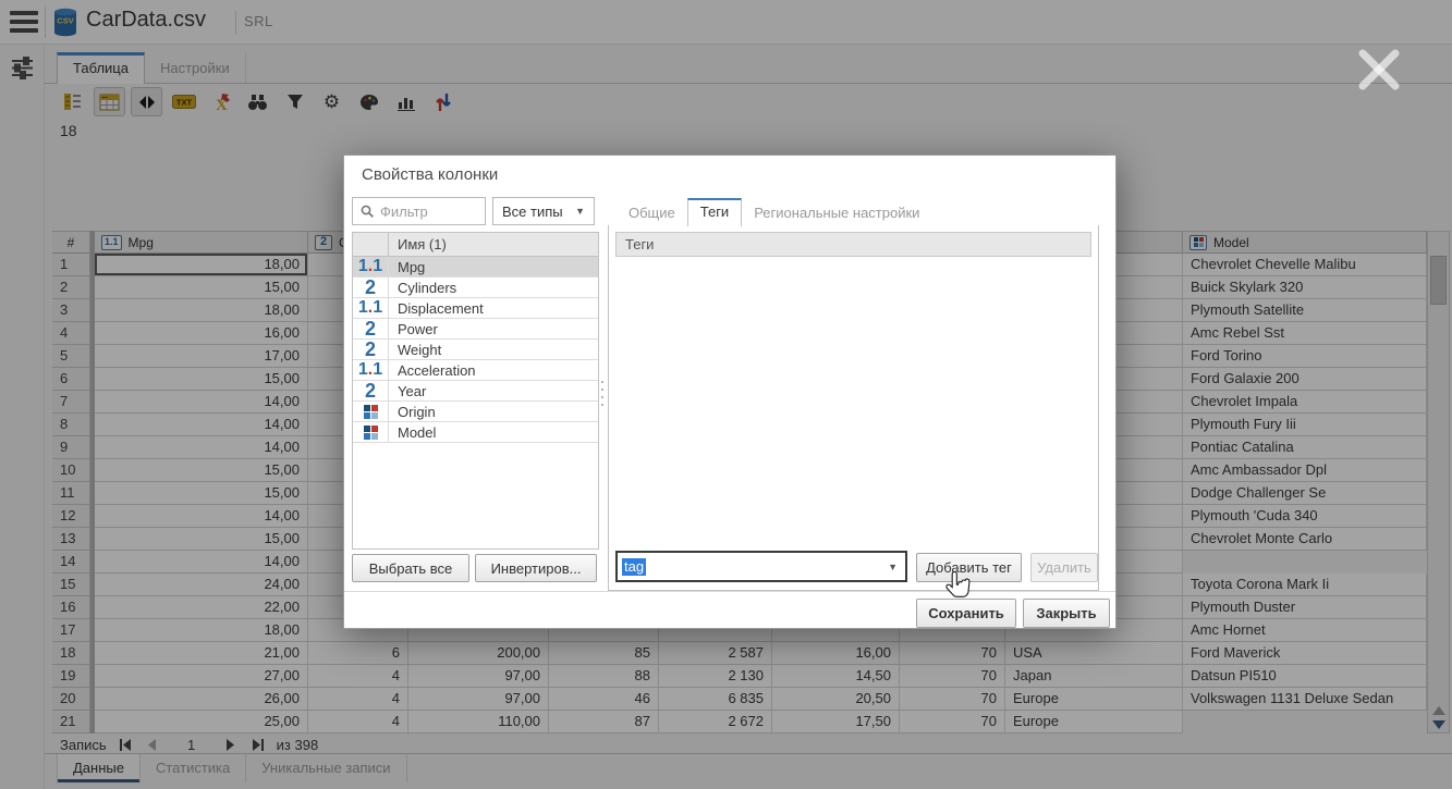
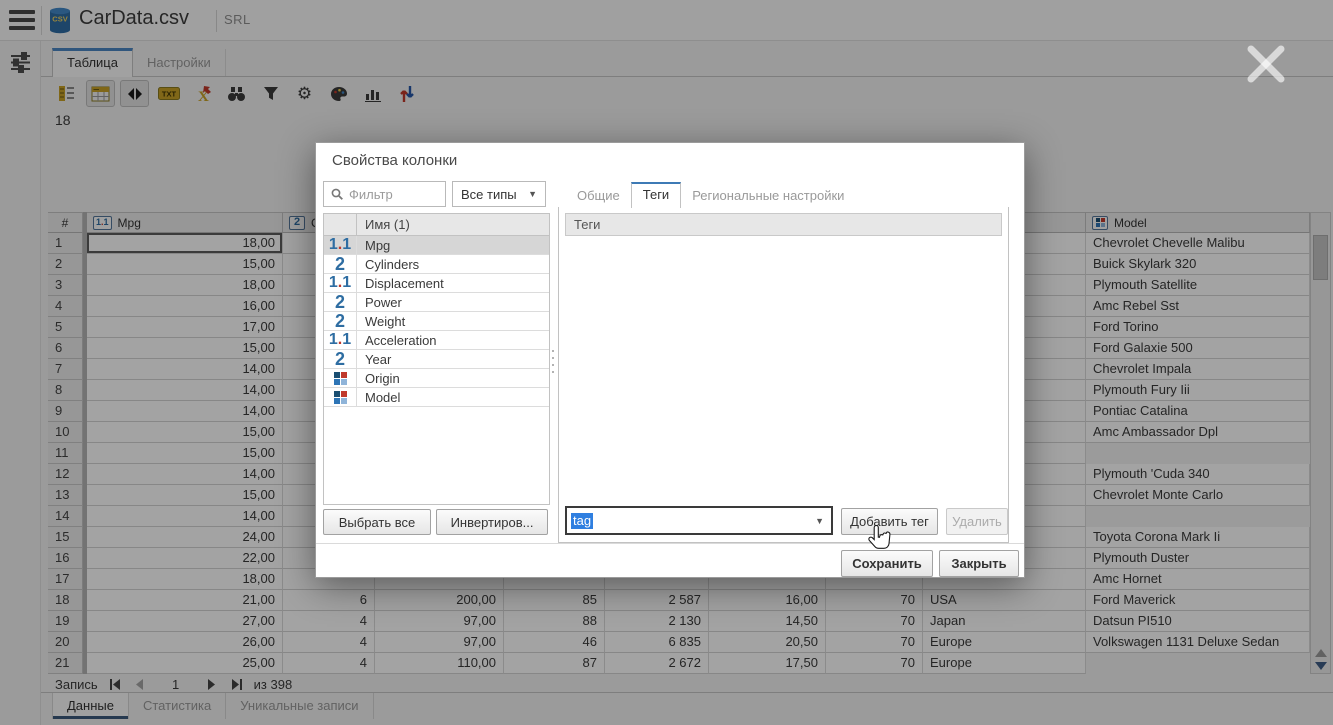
  CSV
  CarData.csv
  SRL
  Таблица
  Настройки
  TXT
  X
  ⚙
  18
  #
  1.1
  Mpg
  2
  Model
  1
  18,00
  Chevrolet Chevelle Malibu
  2
  15,00
  Buick Skylark 320
  3
  18,00
  Plymouth Satellite
  4
  16,00
  Amc Rebel Sst
  5
  17,00
  Ford Torino
  6
  15,00
- Ford Galaxie 200
+ Ford Galaxie 500
  7
  14,00
  Chevrolet Impala
  8
  14,00
  Plymouth Fury Iii
  9
  14,00
  Pontiac Catalina
  10
  15,00
  Amc Ambassador Dpl
  11
  15,00
- Dodge Challenger Se
  12
  14,00
  Plymouth 'Cuda 340
  13
  15,00
  Chevrolet Monte Carlo
  14
  14,00
  15
  24,00
  Toyota Corona Mark Ii
  16
  22,00
  Plymouth Duster
  17
  18,00
  Amc Hornet
  18
  21,00
  6
  200,00
  85
  2 587
  16,00
  70
  USA
  Ford Maverick
  19
  27,00
  4
  97,00
  88
  2 130
  14,50
  70
  Japan
  Datsun PI510
  20
  26,00
  4
  97,00
  46
  6 835
  20,50
  70
  Europe
  Volkswagen 1131 Deluxe Sedan
  21
  25,00
  4
  110,00
  87
  2 672
  17,50
  70
  Europe
  Запись
  1
  из 398
  Данные
  Статистика
  Уникальные записи
  Свойства колонки
  Фильтр
  Все типы
  ▼
  Имя (1)
  1.1
  Mpg
  2
  Cylinders
  1.1
  Displacement
  2
  Power
  2
  Weight
  1.1
  Acceleration
  2
  Year
  Origin
  Model
  Выбрать все
  Инвертиров...
  Общие
  Теги
  Региональные настройки
  Теги
  tag
  ▼
  Добавить тег
  Удалить
  Сохранить
  Закрыть
